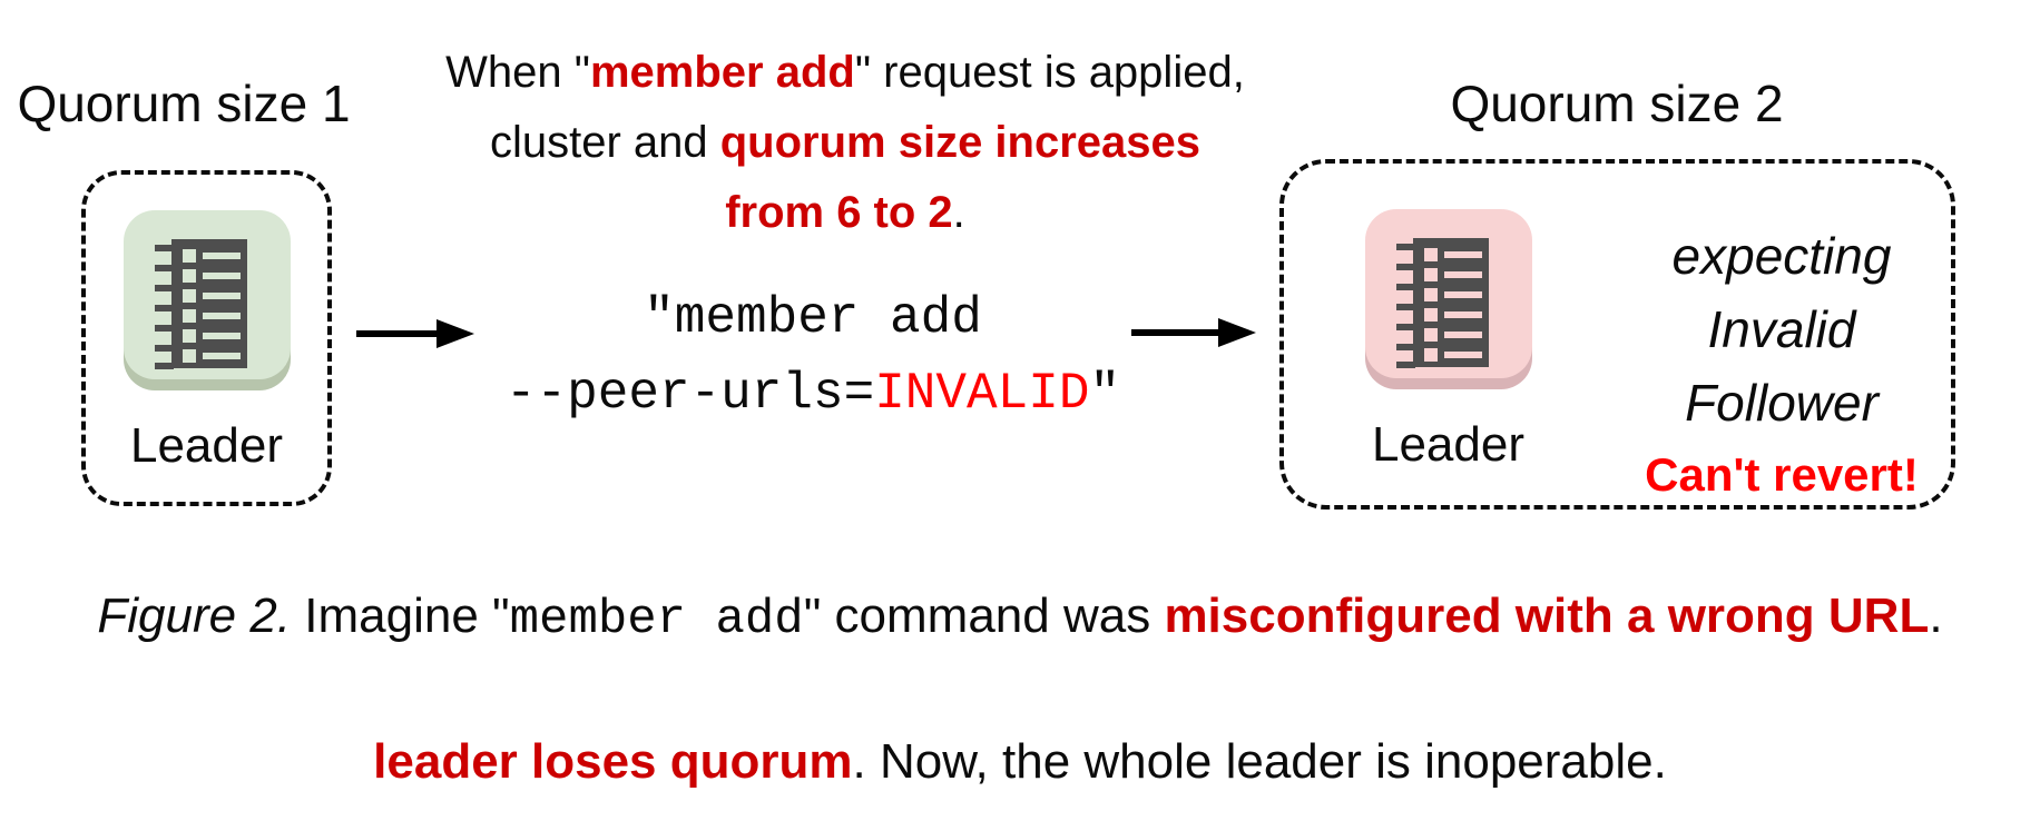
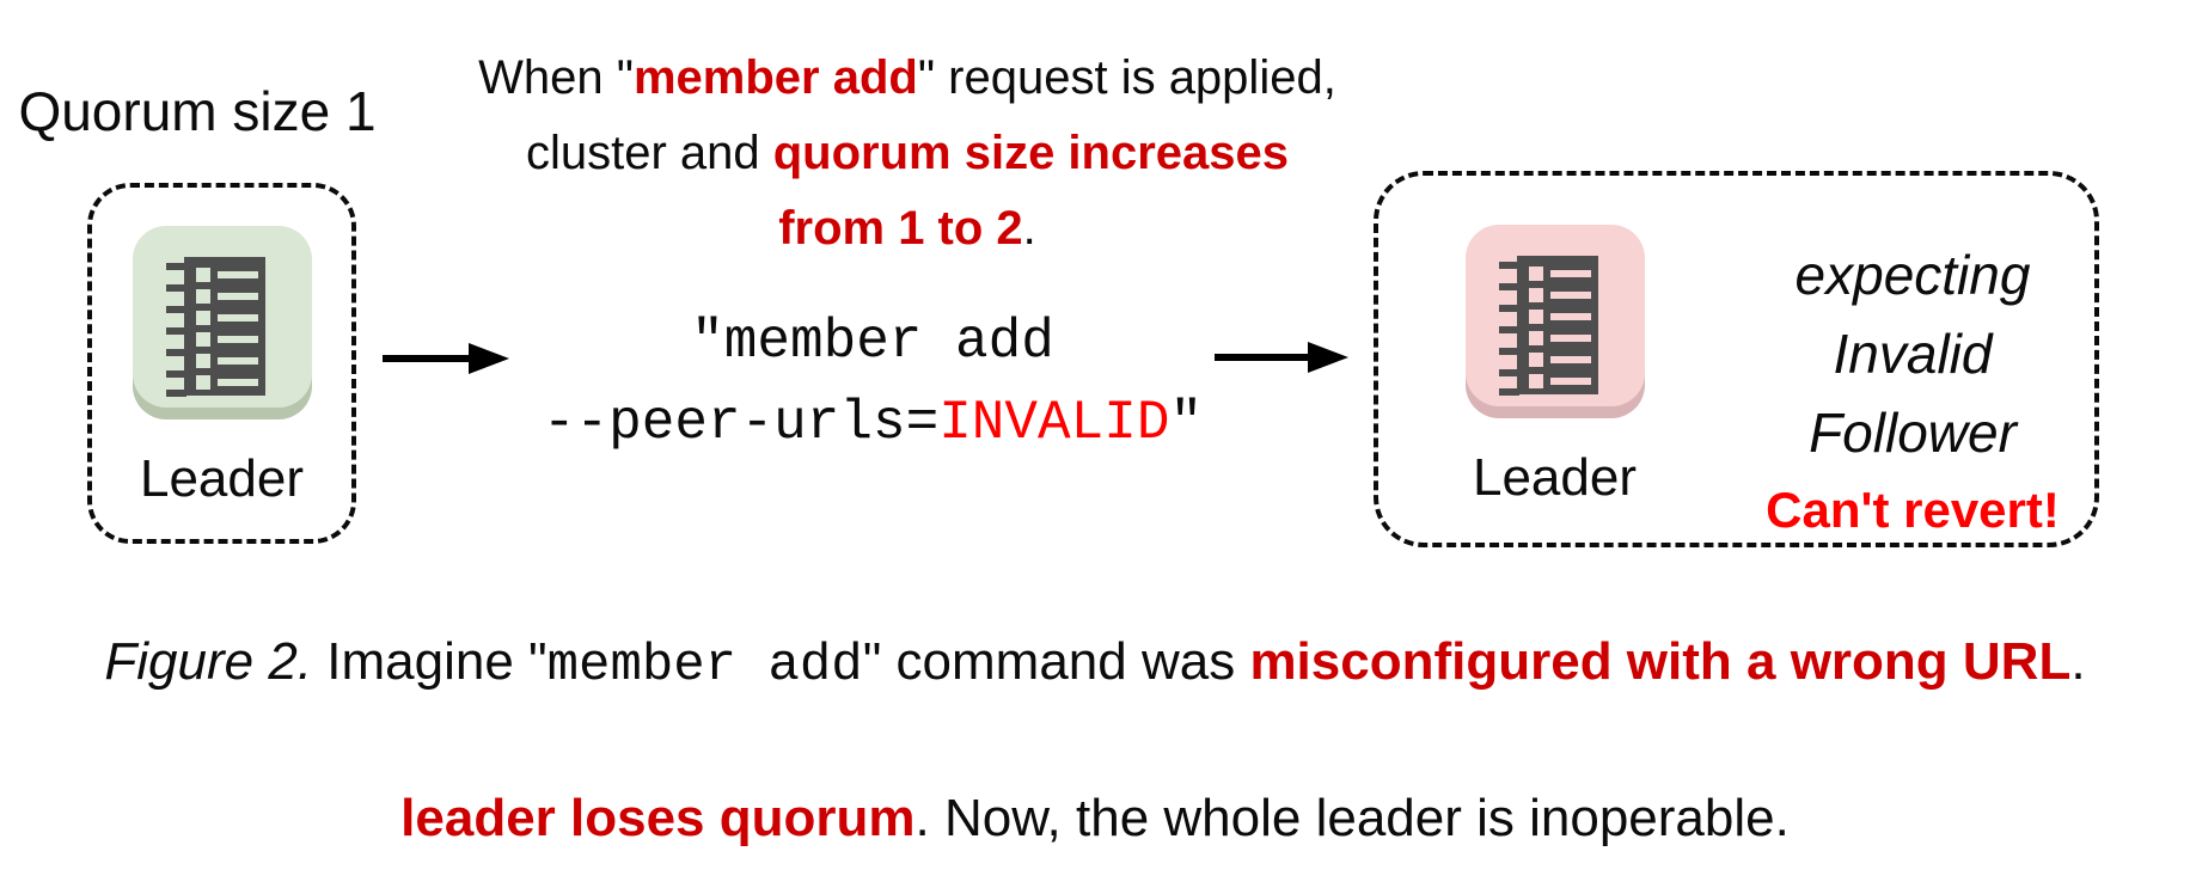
  Quorum size 1
  Leader
  When "member add" request is applied,
  cluster and quorum size increases
- from 6 to 2.
+ from 1 to 2.
  "member add
  --peer-urls=INVALID"
- Quorum size 2
  Leader
  expecting
  Invalid
  Follower
  Can't revert!
  Figure 2. Imagine "member add" command was misconfigured with a wrong URL.
  leader loses quorum. Now, the whole leader is inoperable.
